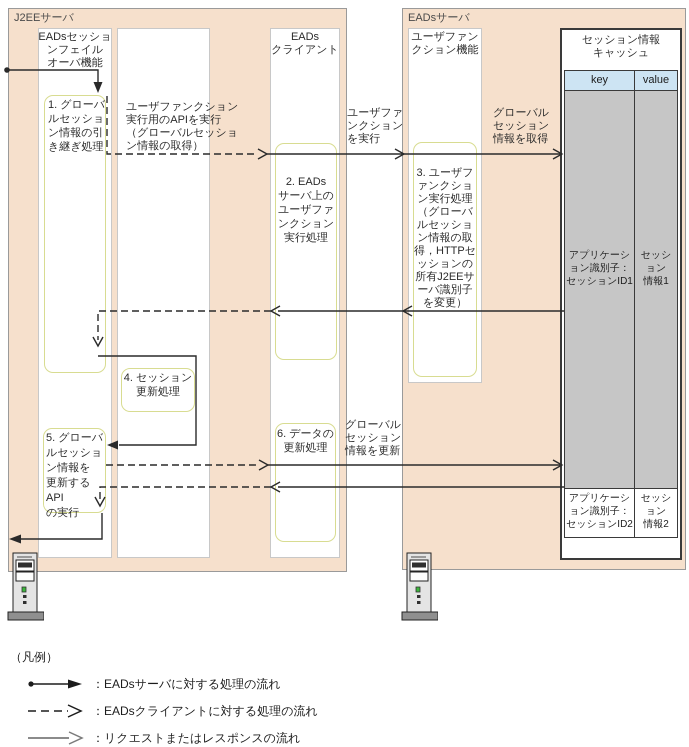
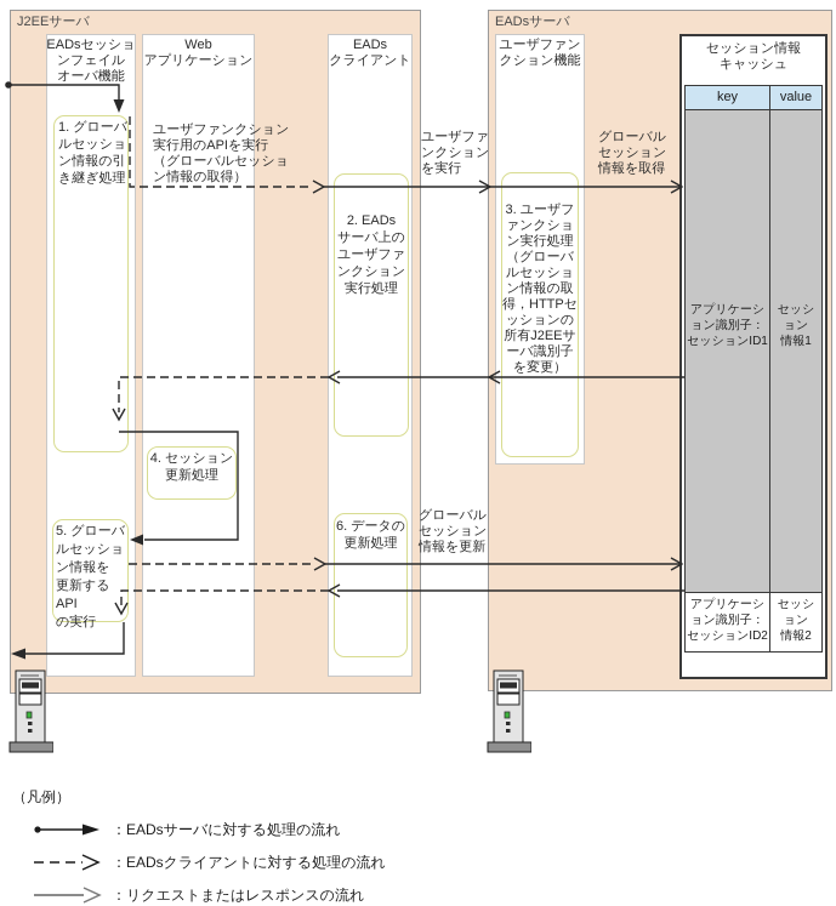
  J2EEサーバ
  EADsサーバ
  EADsセッショ
  ンフェイル
  オーバ機能
+ Web
+ アプリケーション
  EADs
  クライアント
  ユーザファン
  クション機能
  セッション情報
  キャッシュ
  key
  value
  アプリケーシ
  ョン識別子：
  セッションID1
  セッシ
  ョン
  情報1
  アプリケーシ
  ョン識別子：
  セッションID2
  セッシ
  ョン
  情報2
  1. グローバ
  ルセッショ
  ン情報の引
  き継ぎ処理
  2. EADs
  サーバ上の
  ユーザファ
  ンクション
  実行処理
  3. ユーザフ
  ァンクショ
  ン実行処理
  （グローバ
  ルセッショ
  ン情報の取
  得，HTTPセ
  ッションの
  所有J2EEサ
  ーバ識別子
  を変更）
  4. セッション
  更新処理
  5. グローバ
  ルセッショ
  ン情報を
  更新するAPI
  の実行
  6. データの
  更新処理
  ユーザファンクション
  実行用のAPIを実行
  （グローバルセッショ
  ン情報の取得）
  ユーザファ
  ンクション
  を実行
  グローバル
  セッション
  情報を取得
  グローバル
  セッション
  情報を更新
  （凡例）
  ：EADsサーバに対する処理の流れ
  ：EADsクライアントに対する処理の流れ
  ：リクエストまたはレスポンスの流れ
